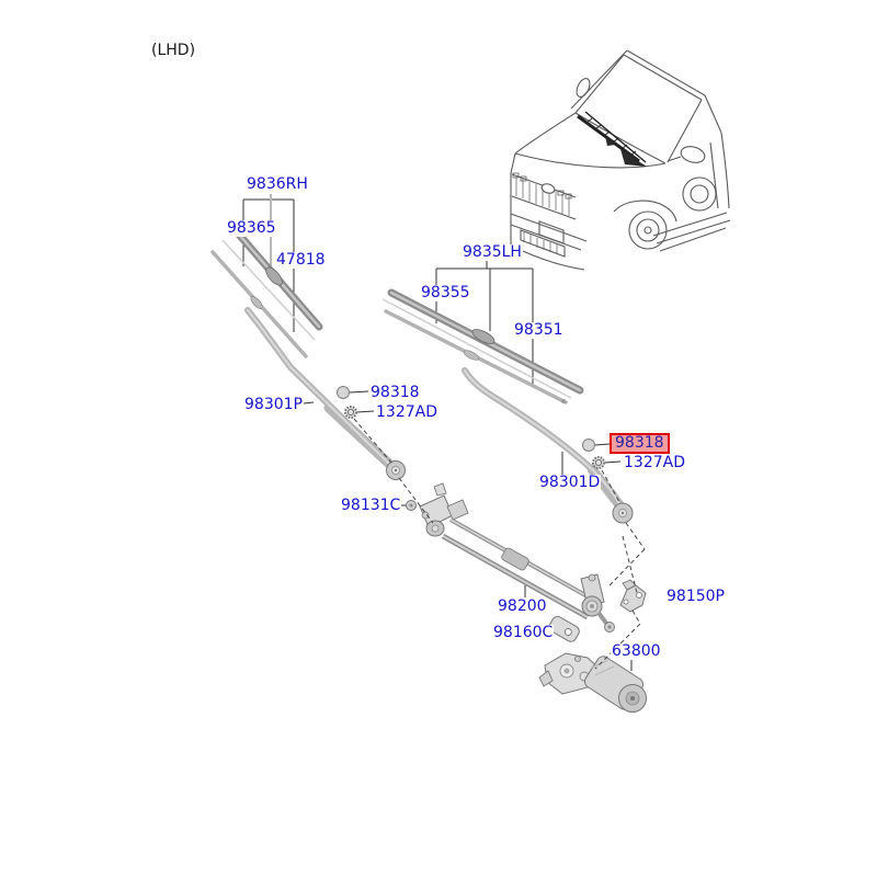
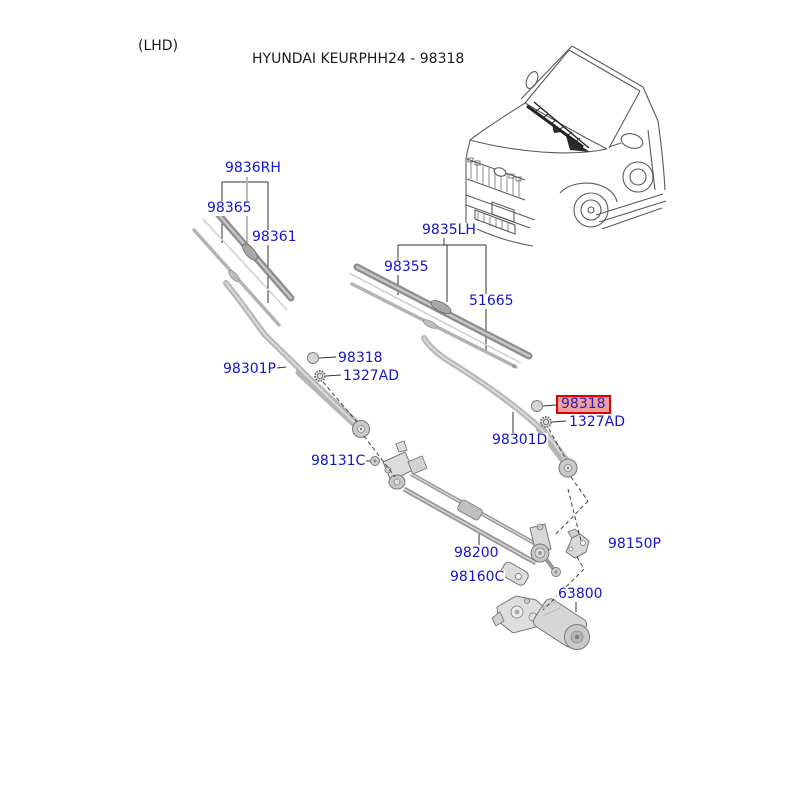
  (LHD)
+ HYUNDAI KEURPHH24 - 98318
  9836RH
  98365
- 47818
+ 98361
  9835LH
  98355
- 98351
+ 51665
  98318
  1327AD
  98301P
  98318
  1327AD
  98301D
  98131C
  98200
  98150P
  98160C
  63800
